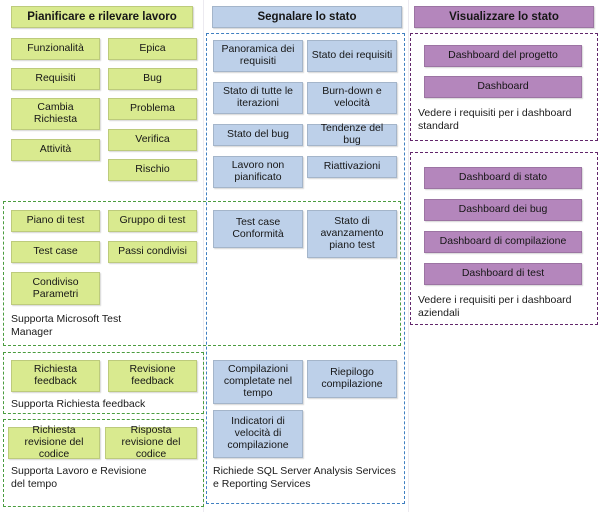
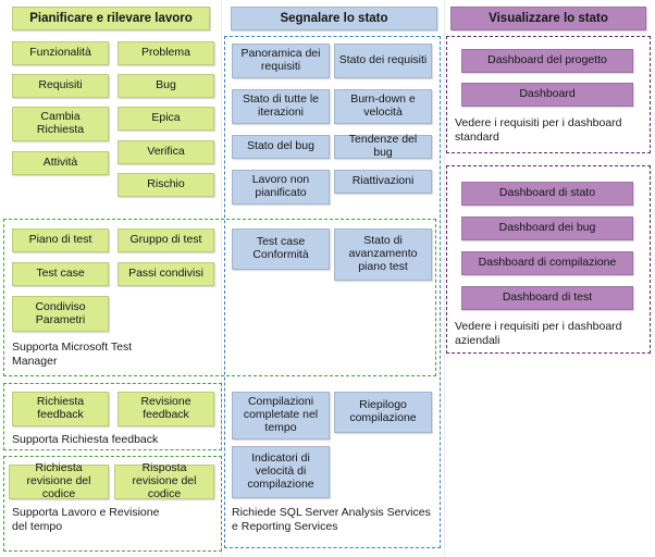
  Pianificare e rilevare lavoro
  Segnalare lo stato
  Visualizzare lo stato
  Funzionalità
  Requisiti
  Cambia Richiesta
  Attività
- Epica
+ Problema
  Bug
- Problema
+ Epica
  Verifica
  Rischio
  Piano di test
  Test case
  Condiviso Parametri
  Gruppo di test
  Passi condivisi
  Supporta Microsoft Test Manager
  Richiesta feedback
  Revisione feedback
  Supporta Richiesta feedback
  Richiesta revisione del codice
  Risposta revisione del codice
  Supporta Lavoro e Revisione del tempo
  Panoramica dei requisiti
  Stato di tutte le iterazioni
  Stato del bug
  Lavoro non pianificato
  Stato dei requisiti
  Burn-down e velocità
  Tendenze del bug
  Riattivazioni
  Test case Conformità
  Stato di avanzamento piano test
  Compilazioni completate nel tempo
  Indicatori di velocità di compilazione
  Riepilogo compilazione
  Richiede SQL Server Analysis Services e Reporting Services
  Dashboard del progetto
  Dashboard
  Vedere i requisiti per i dashboard standard
  Dashboard di stato
  Dashboard dei bug
  Dashboard di compilazione
  Dashboard di test
  Vedere i requisiti per i dashboard aziendali
